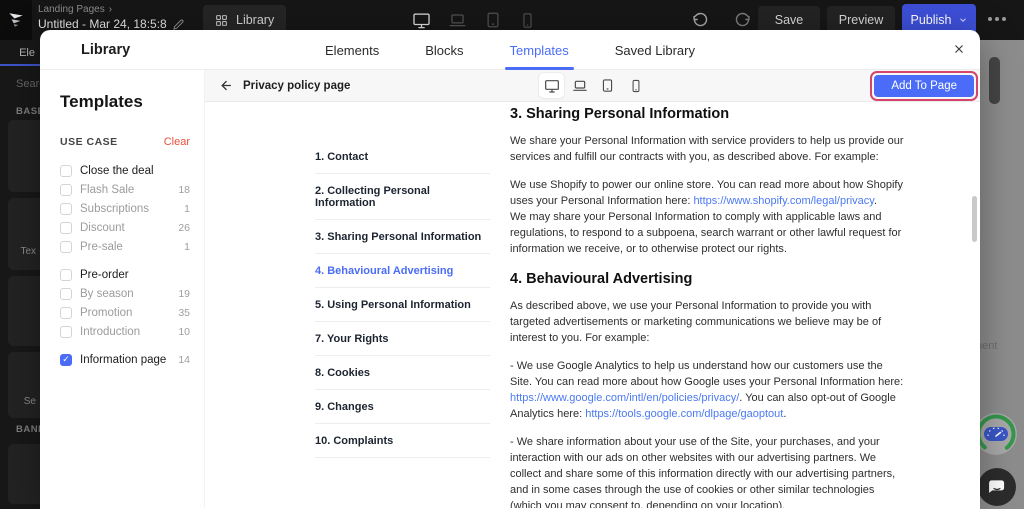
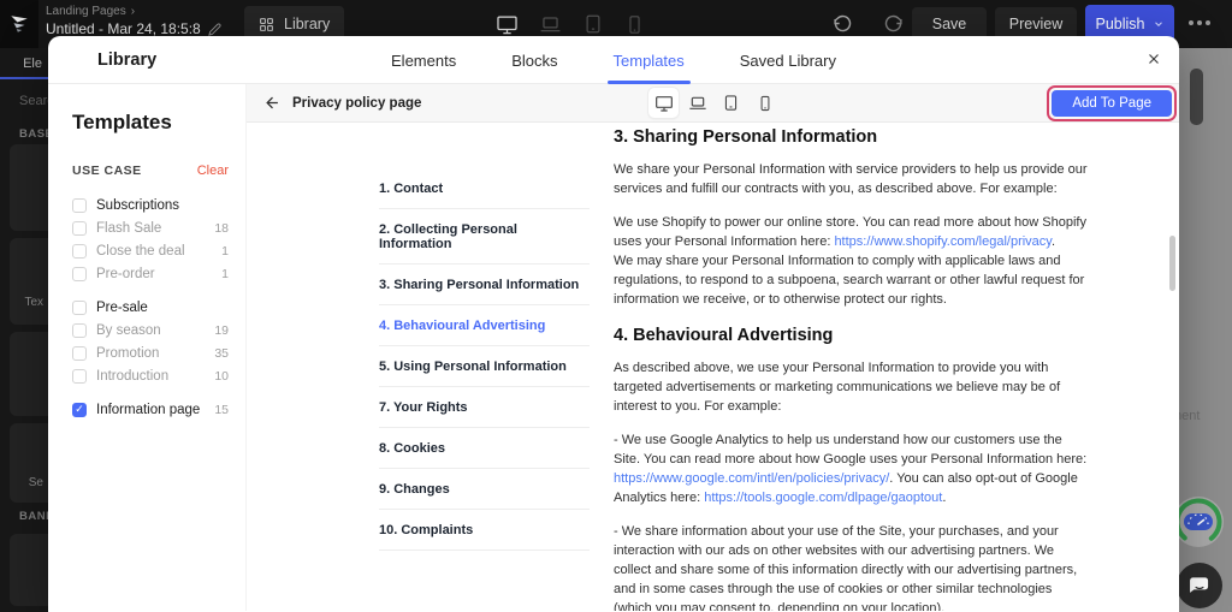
  Landing Pages
  ›
  Untitled - Mar 24, 18:5:8
  Library
  Save
  Preview
  Publish
  Ele
  BAS
  Tex
  Se
  ent
  Library
  Elements
  Blocks
  Templates
  Saved Library
  Templates
  USE CASE
  Clear
- Close the deal
+ Subscriptions
  Flash Sale
  18
- Subscriptions
+ Close the deal
  1
- Discount
- 26
- Pre-sale
+ Pre-order
  1
- Pre-order
+ Pre-sale
  By season
  19
  Promotion
  35
  Introduction
  10
  Information page
- 14
+ 15
  Privacy policy page
  Add To Page
  1. Contact
  2. Collecting Personal Information
  3. Sharing Personal Information
  4. Behavioural Advertising
  5. Using Personal Information
  7. Your Rights
  8. Cookies
  9. Changes
  10. Complaints
  3. Sharing Personal Information
  We share your Personal Information with service providers to help us provide our services and fulfill our contracts with you, as described above. For example:
  We use Shopify to power our online store. You can read more about how Shopify uses your Personal Information here: https://www.shopify.com/legal/privacy.
  We may share your Personal Information to comply with applicable laws and regulations, to respond to a subpoena, search warrant or other lawful request for information we receive, or to otherwise protect our rights.
  4. Behavioural Advertising
  As described above, we use your Personal Information to provide you with targeted advertisements or marketing communications we believe may be of interest to you. For example:
  - We use Google Analytics to help us understand how our customers use the Site. You can read more about how Google uses your Personal Information here: https://www.google.com/intl/en/policies/privacy/. You can also opt-out of Google Analytics here: https://tools.google.com/dlpage/gaoptout.
  - We share information about your use of the Site, your purchases, and your interaction with our ads on other websites with our advertising partners. We collect and share some of this information directly with our advertising partners, and in some cases through the use of cookies or other similar technologies (which you may consent to, depending on your location).
